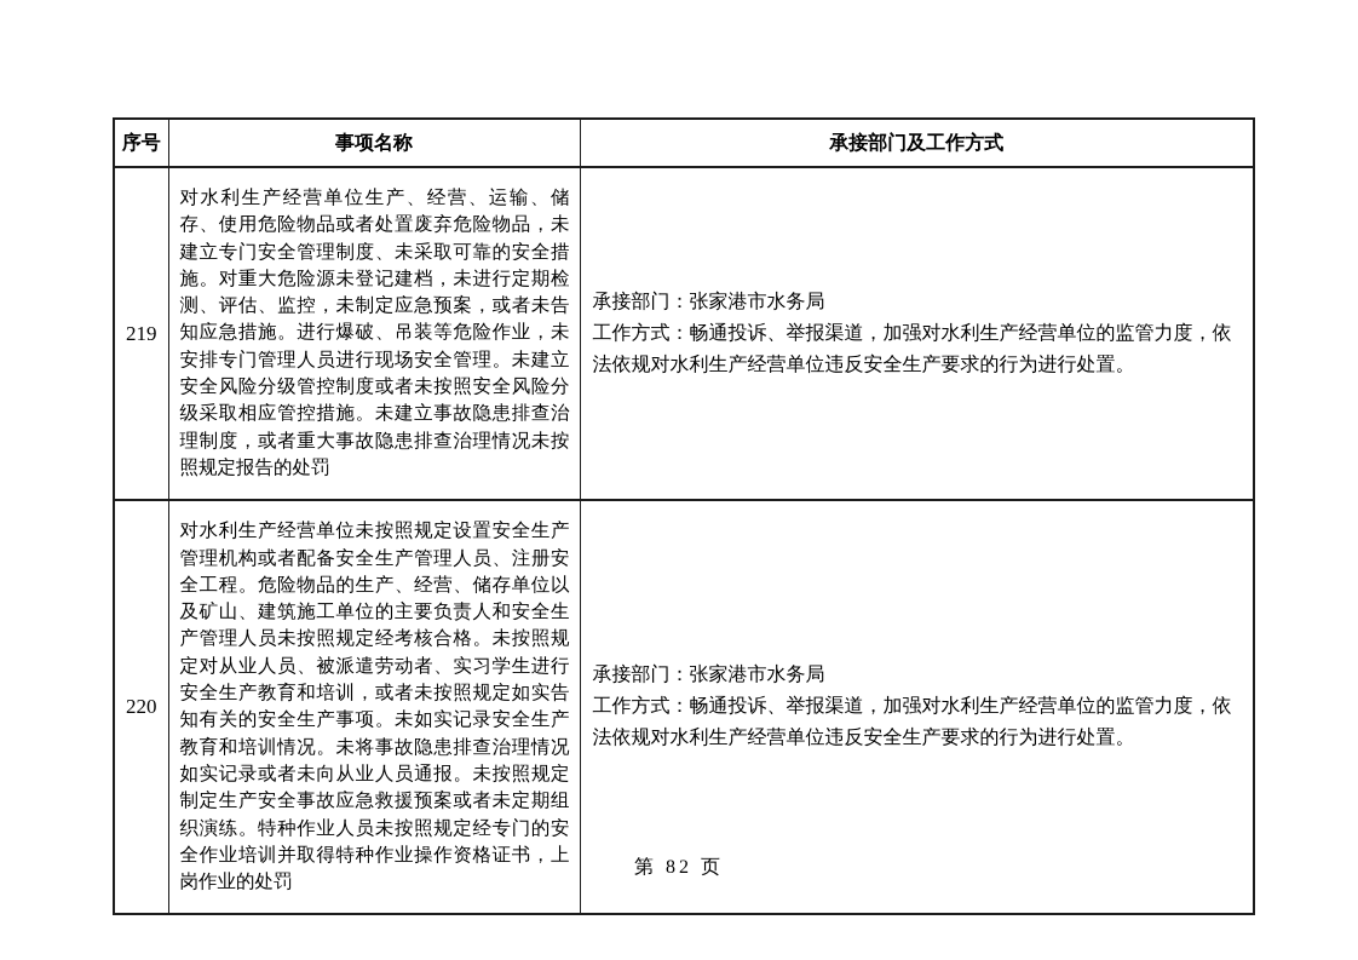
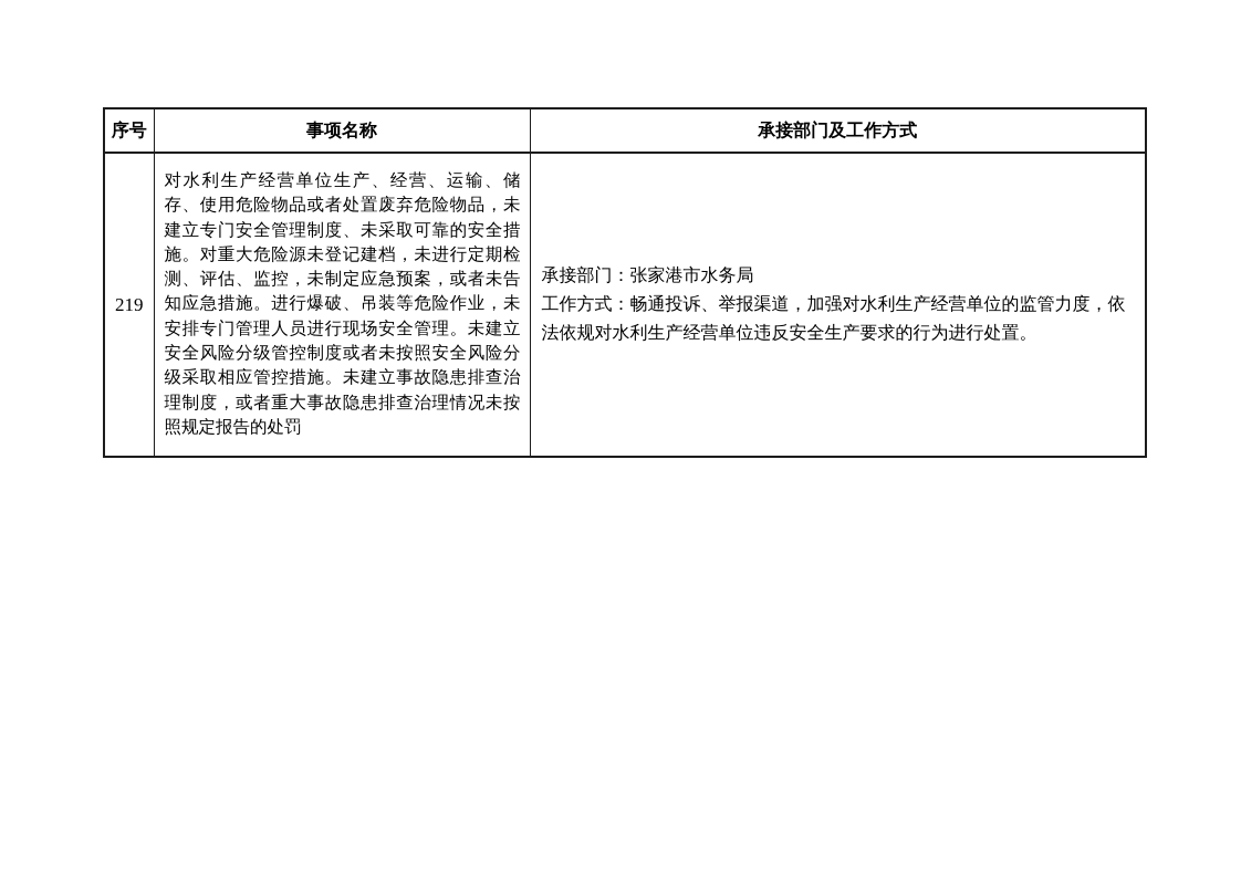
  序号	事项名称	承接部门及工作方式
  219	对水利生产经营单位生产、经营、运输、储存、使用危险物品或者处置废弃危险物品，未建立专门安全管理制度、未采取可靠的安全措施。对重大危险源未登记建档，未进行定期检测、评估、监控，未制定应急预案，或者未告知应急措施。进行爆破、吊装等危险作业，未安排专门管理人员进行现场安全管理。未建立安全风险分级管控制度或者未按照安全风险分级采取相应管控措施。未建立事故隐患排查治理制度，或者重大事故隐患排查治理情况未按照规定报告的处罚	承接部门：张家港市水务局 工作方式：畅通投诉、举报渠道，加强对水利生产经营单位的监管力度，依法依规对水利生产经营单位违反安全生产要求的行为进行处置。
- 220	对水利生产经营单位未按照规定设置安全生产管理机构或者配备安全生产管理人员、注册安全工程。危险物品的生产、经营、储存单位以及矿山、建筑施工单位的主要负责人和安全生产管理人员未按照规定经考核合格。未按照规定对从业人员、被派遣劳动者、实习学生进行安全生产教育和培训，或者未按照规定如实告知有关的安全生产事项。未如实记录安全生产教育和培训情况。未将事故隐患排查治理情况如实记录或者未向从业人员通报。未按照规定制定生产安全事故应急救援预案或者未定期组织演练。特种作业人员未按照规定经专门的安全作业培训并取得特种作业操作资格证书，上岗作业的处罚	承接部门：张家港市水务局 工作方式：畅通投诉、举报渠道，加强对水利生产经营单位的监管力度，依法依规对水利生产经营单位违反安全生产要求的行为进行处置。
- 第 82 页
